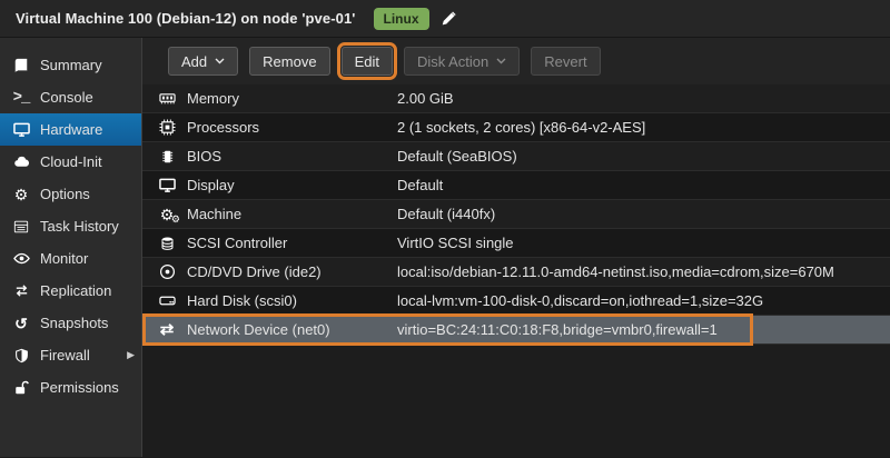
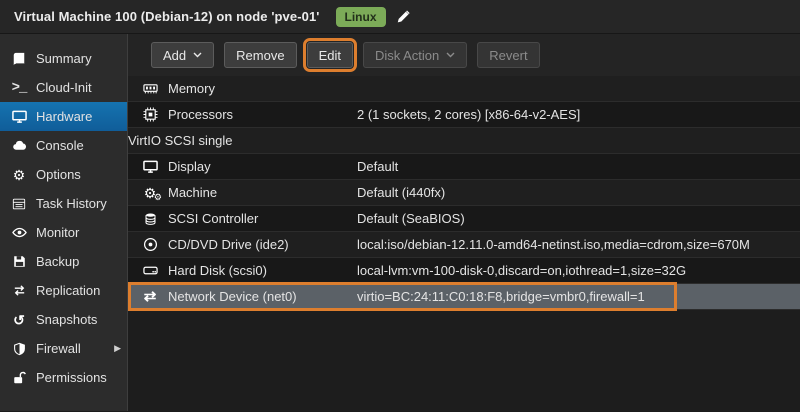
  Virtual Machine 100 (Debian-12) on node 'pve-01'
  Linux
  Summary
  >_
- Console
+ Cloud-Init
  Hardware
- Cloud-Init
+ Console
  ⚙
  Options
  Task History
  Monitor
+ Backup
  Replication
  ↺
  Snapshots
  Firewall
  ▶
  Permissions
  Add
  Remove
  Edit
  Disk Action
  Revert
  Memory
- 2.00 GiB
  Processors
  2 (1 sockets, 2 cores) [x86-64-v2-AES]
- BIOS
- Default (SeaBIOS)
+ VirtIO SCSI single
  Display
  Default
  ⚙
  ⚙
  Machine
  Default (i440fx)
  SCSI Controller
- VirtIO SCSI single
+ Default (SeaBIOS)
  CD/DVD Drive (ide2)
  local:iso/debian-12.11.0-amd64-netinst.iso,media=cdrom,size=670M
  Hard Disk (scsi0)
  local-lvm:vm-100-disk-0,discard=on,iothread=1,size=32G
  ⇄
  Network Device (net0)
  virtio=BC:24:11:C0:18:F8,bridge=vmbr0,firewall=1
